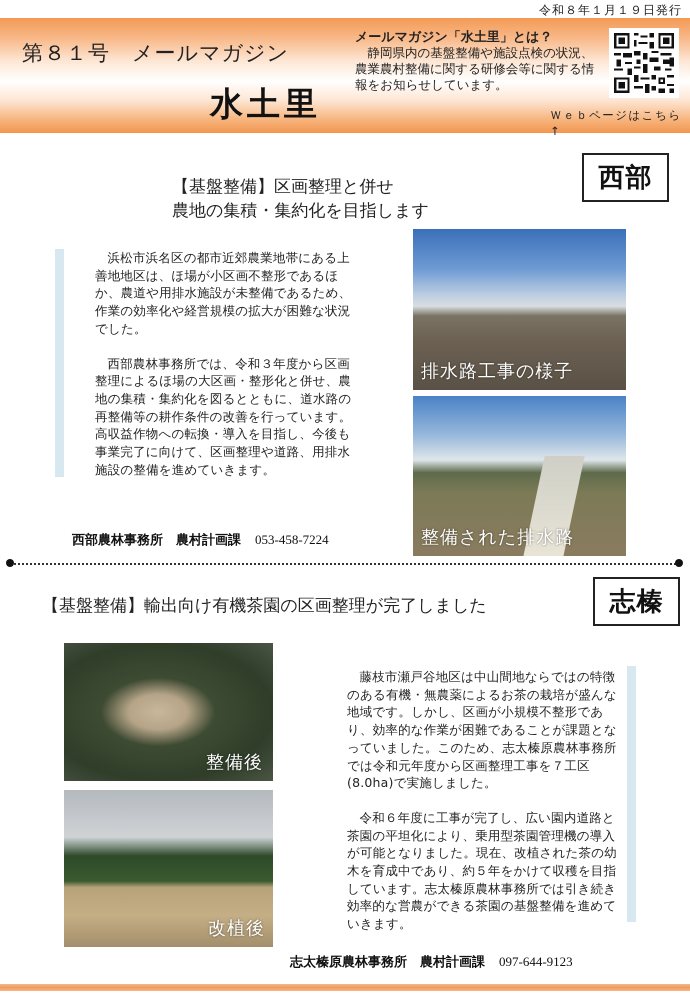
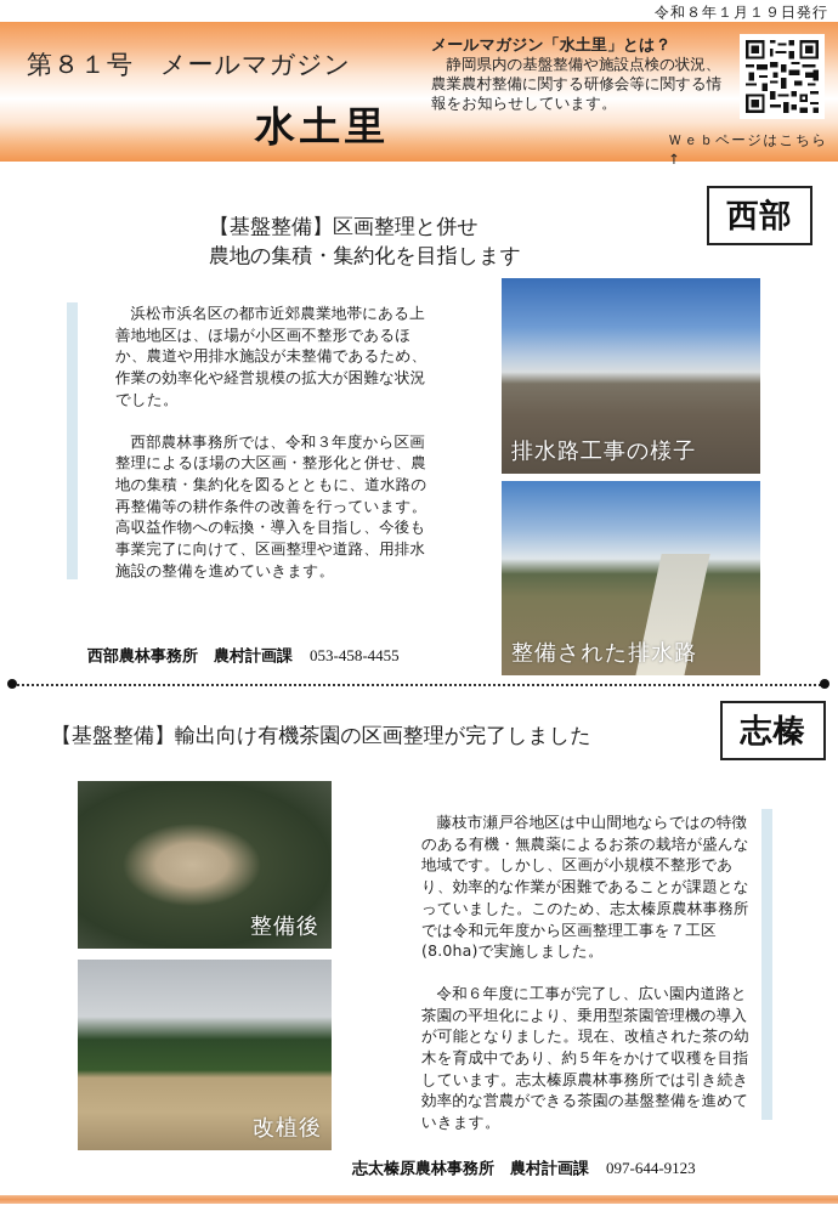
  令和８年１月１９日発行
  第８１号 メールマガジン
  水土里
  メールマガジン「水土里」とは？
  静岡県内の基盤整備や施設点検の状況、農業農村整備に関する研修会等に関する情報をお知らせしています。
  Ｗｅｂページはこちら↑
  西部
  【基盤整備】区画整理と併せ
  農地の集積・集約化を目指します
  浜松市浜名区の都市近郊農業地帯にある上善地地区は、ほ場が小区画不整形であるほか、農道や用排水施設が未整備であるため、作業の効率化や経営規模の拡大が困難な状況でした。
  西部農林事務所では、令和３年度から区画整理によるほ場の大区画・整形化と併せ、農地の集積・集約化を図るとともに、道水路の再整備等の耕作条件の改善を行っています。高収益作物への転換・導入を目指し、今後も事業完了に向けて、区画整理や道路、用排水施設の整備を進めていきます。
  排水路工事の様子
  整備された排水路
- 西部農林事務所 農村計画課 053-458-7224
+ 西部農林事務所 農村計画課 053-458-4455
  【基盤整備】輸出向け有機茶園の区画整理が完了しました
  志榛
  整備後
  改植後
  藤枝市瀬戸谷地区は中山間地ならではの特徴のある有機・無農薬によるお茶の栽培が盛んな地域です。しかし、区画が小規模不整形であり、効率的な作業が困難であることが課題となっていました。このため、志太榛原農林事務所では令和元年度から区画整理工事を７工区(8.0ha)で実施しました。
  令和６年度に工事が完了し、広い園内道路と茶園の平坦化により、乗用型茶園管理機の導入が可能となりました。現在、改植された茶の幼木を育成中であり、約５年をかけて収穫を目指しています。志太榛原農林事務所では引き続き効率的な営農ができる茶園の基盤整備を進めていきます。
  志太榛原農林事務所 農村計画課 097-644-9123
